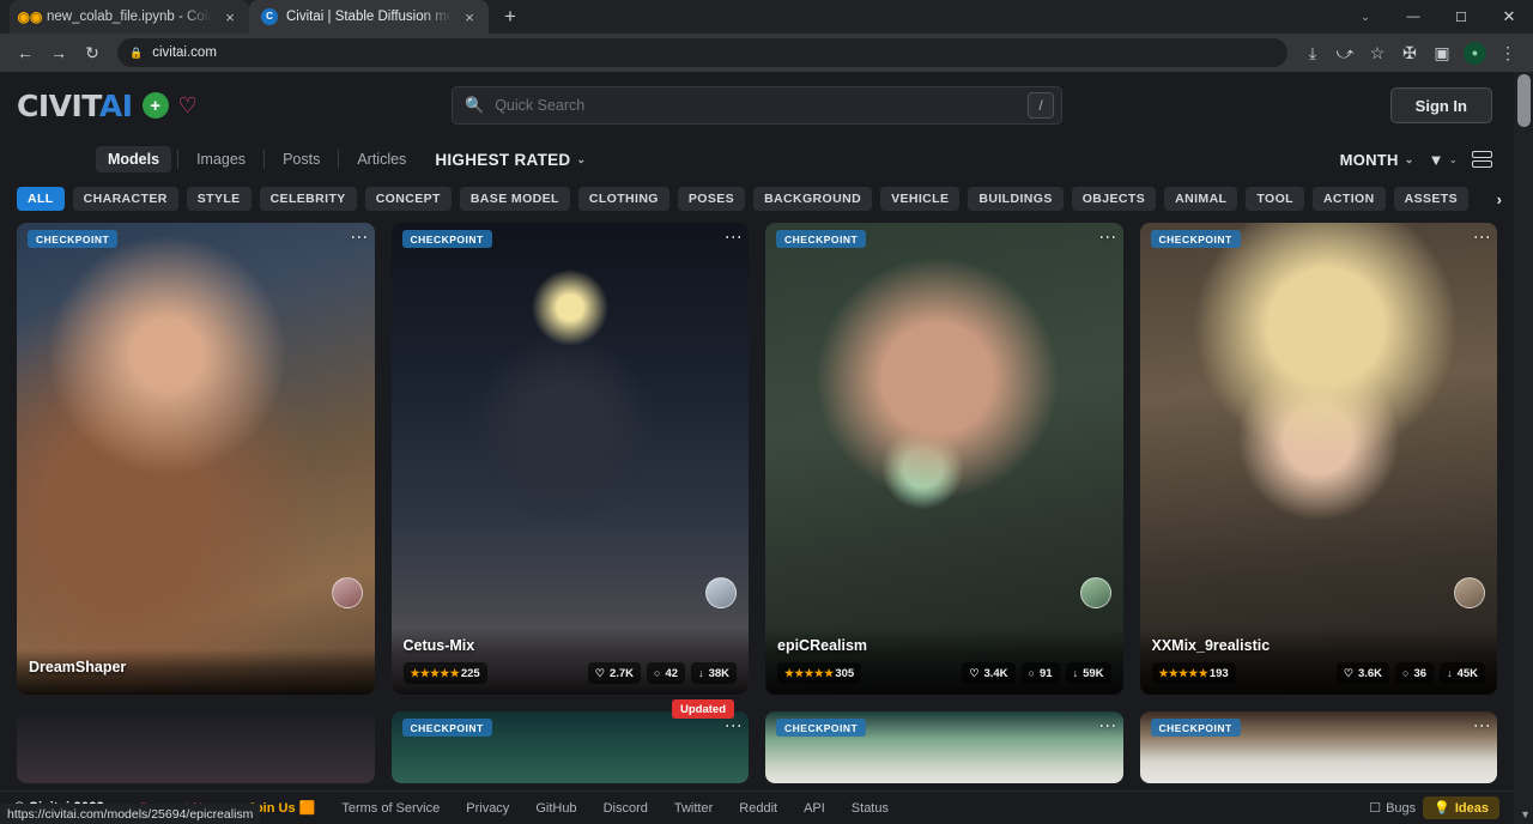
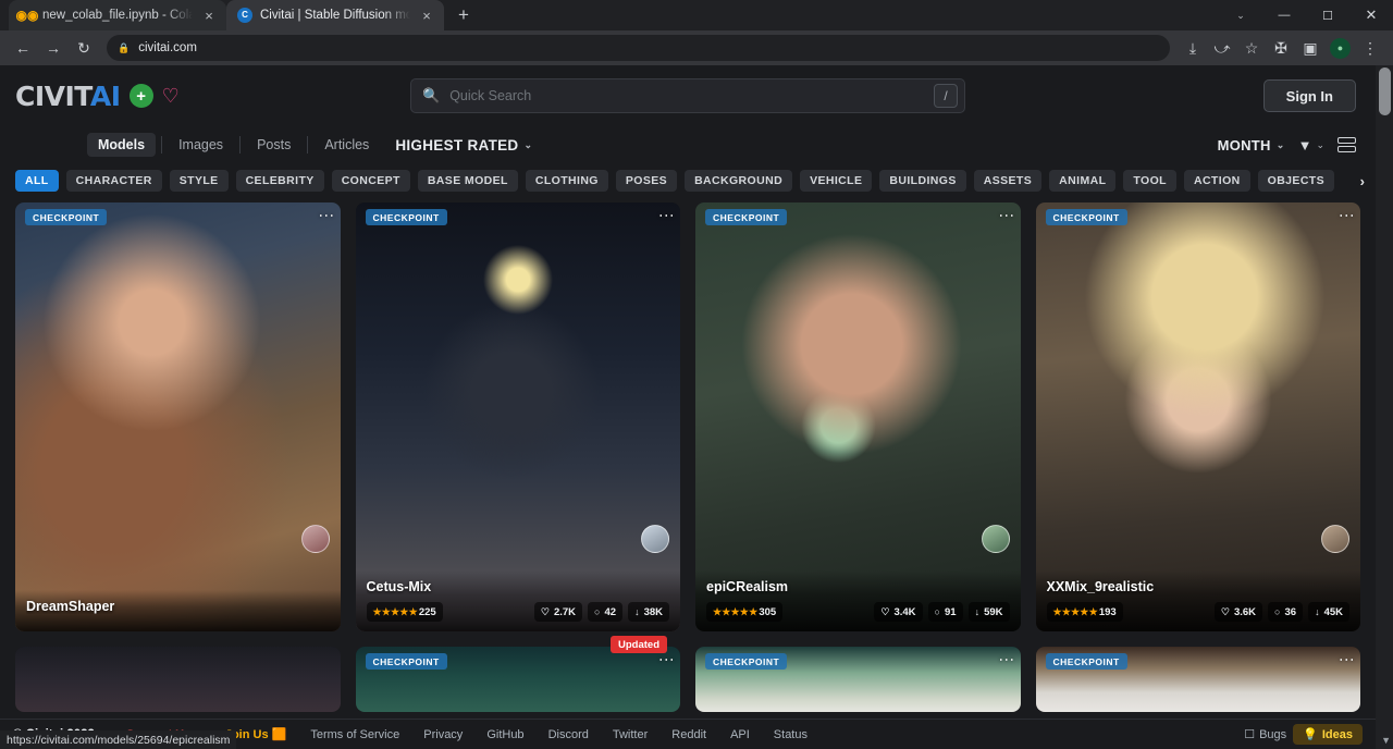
  ◉◉
  new_colab_file.ipynb - Cola
  ×
  C
  Civitai | Stable Diffusion mo
  ×
  +
  ⌄
  —
  ☐
  ✕
  ←
  →
  ↻
  🔒
  civitai.com
  ⤓
  ⤻
  ☆
  ✠
  ▣
  ●
  ⋮
  CIVITAI
  +
  ♡
  🔍
  Quick Search
  /
  Sign In
  Models
  Images
  Posts
  Articles
  HIGHEST RATED
  ⌄
  MONTH
  ⌄
  ▼
  ⌄
  ALL
  CHARACTER
  STYLE
  CELEBRITY
  CONCEPT
  BASE MODEL
  CLOTHING
  POSES
  BACKGROUND
  VEHICLE
  BUILDINGS
- OBJECTS
+ ASSETS
  ANIMAL
  TOOL
  ACTION
- ASSETS
+ OBJECTS
  ›
  CHECKPOINT
  DreamShaper
  CHECKPOINT
  Cetus-Mix
  ★★★★★
  225
  ♡
  2.7K
  ○
  42
  ↓
  38K
  CHECKPOINT
  epiCRealism
  ★★★★★
  305
  ♡
  3.4K
  ○
  91
  ↓
  59K
  CHECKPOINT
  XXMix_9realistic
  ★★★★★
  193
  ♡
  3.6K
  ○
  36
  ↓
  45K
  Updated
  CHECKPOINT
  CHECKPOINT
  CHECKPOINT
  in Us 🟧
  Terms of Service
  Privacy
  GitHub
  Discord
  Twitter
  Reddit
  API
  Status
  ☐
  Bugs
  💡
  Ideas
  ▼
  https://civitai.com/models/25694/epicrealism
